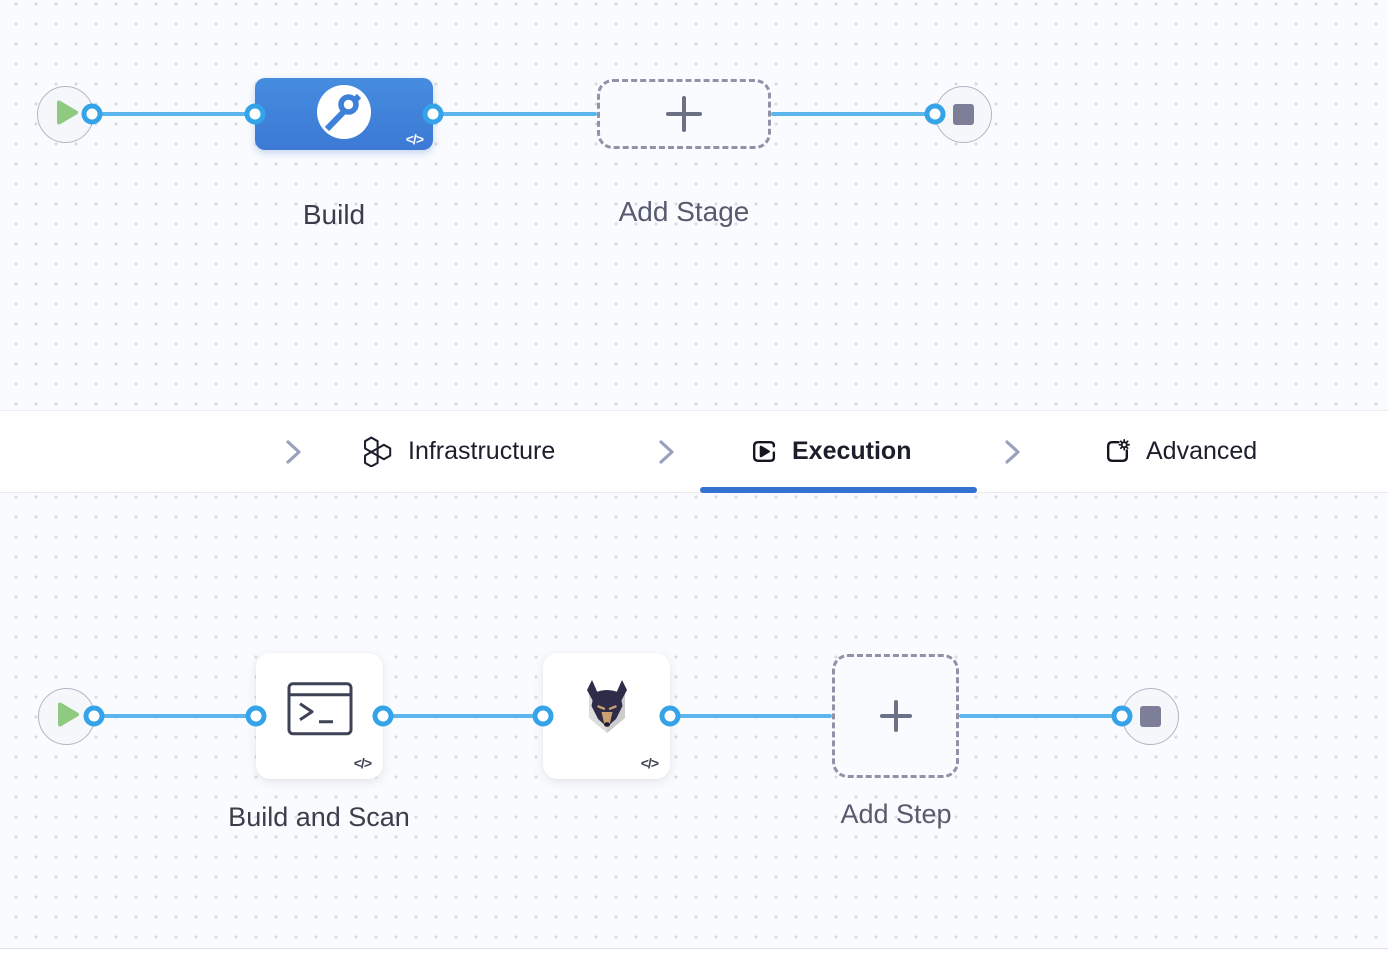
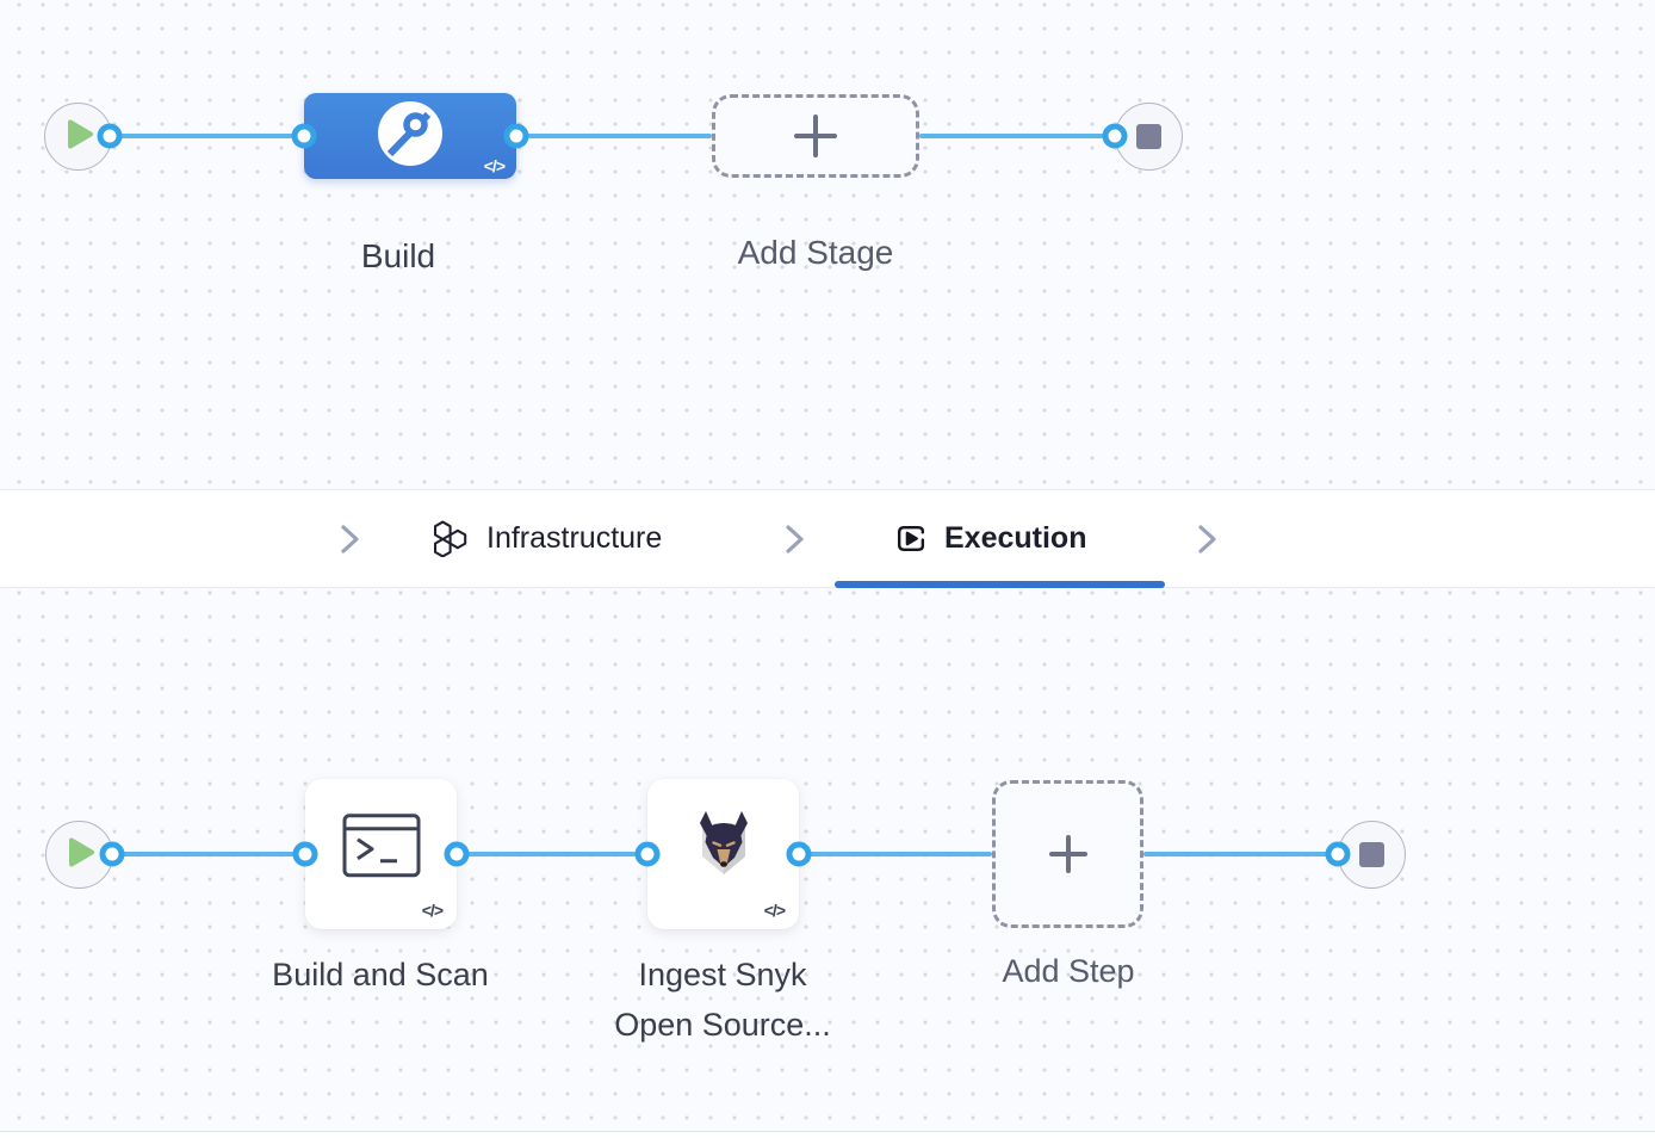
  </>
  Build
  Add Stage
  Infrastructure
  Execution
- Advanced
  </>
  </>
  Build and Scan
+ Ingest Snyk
+ Open Source...
  Add Step
